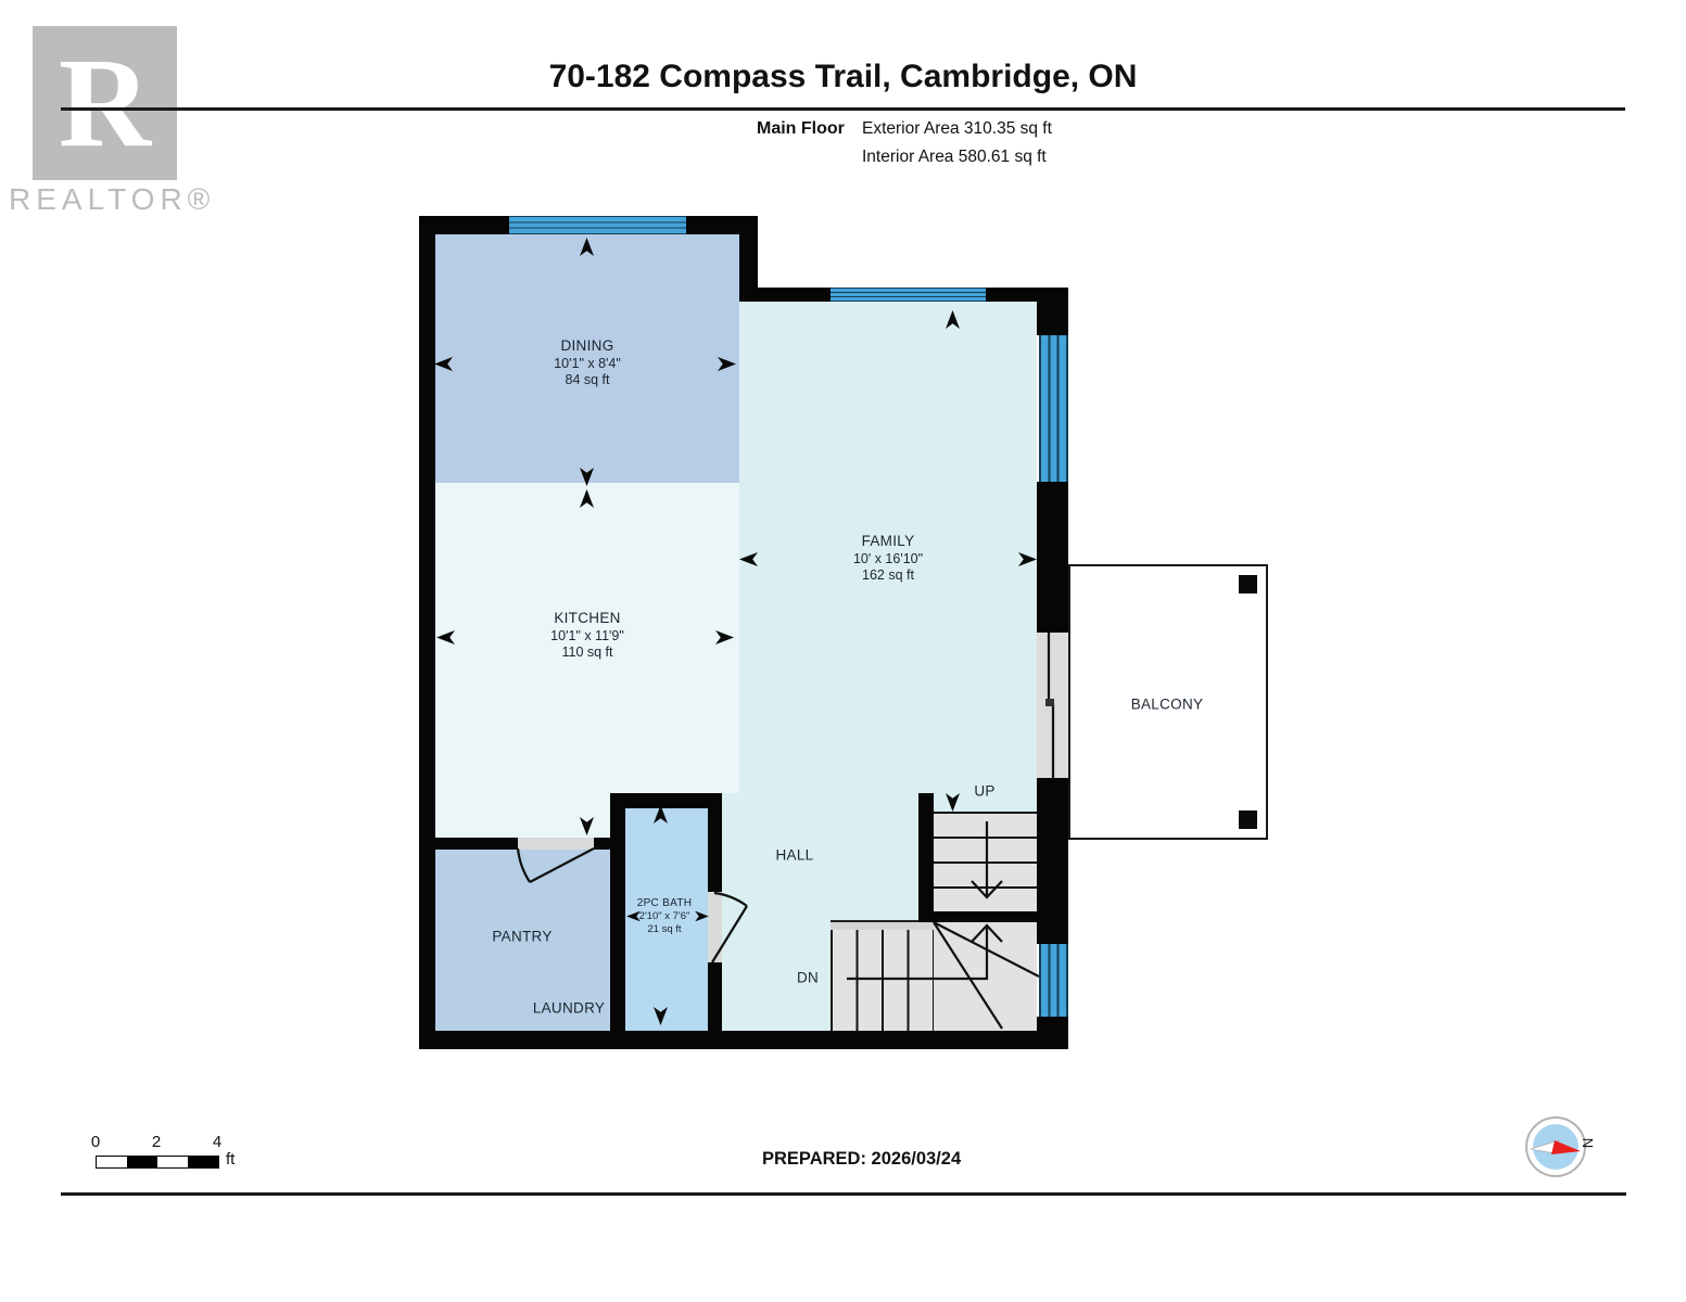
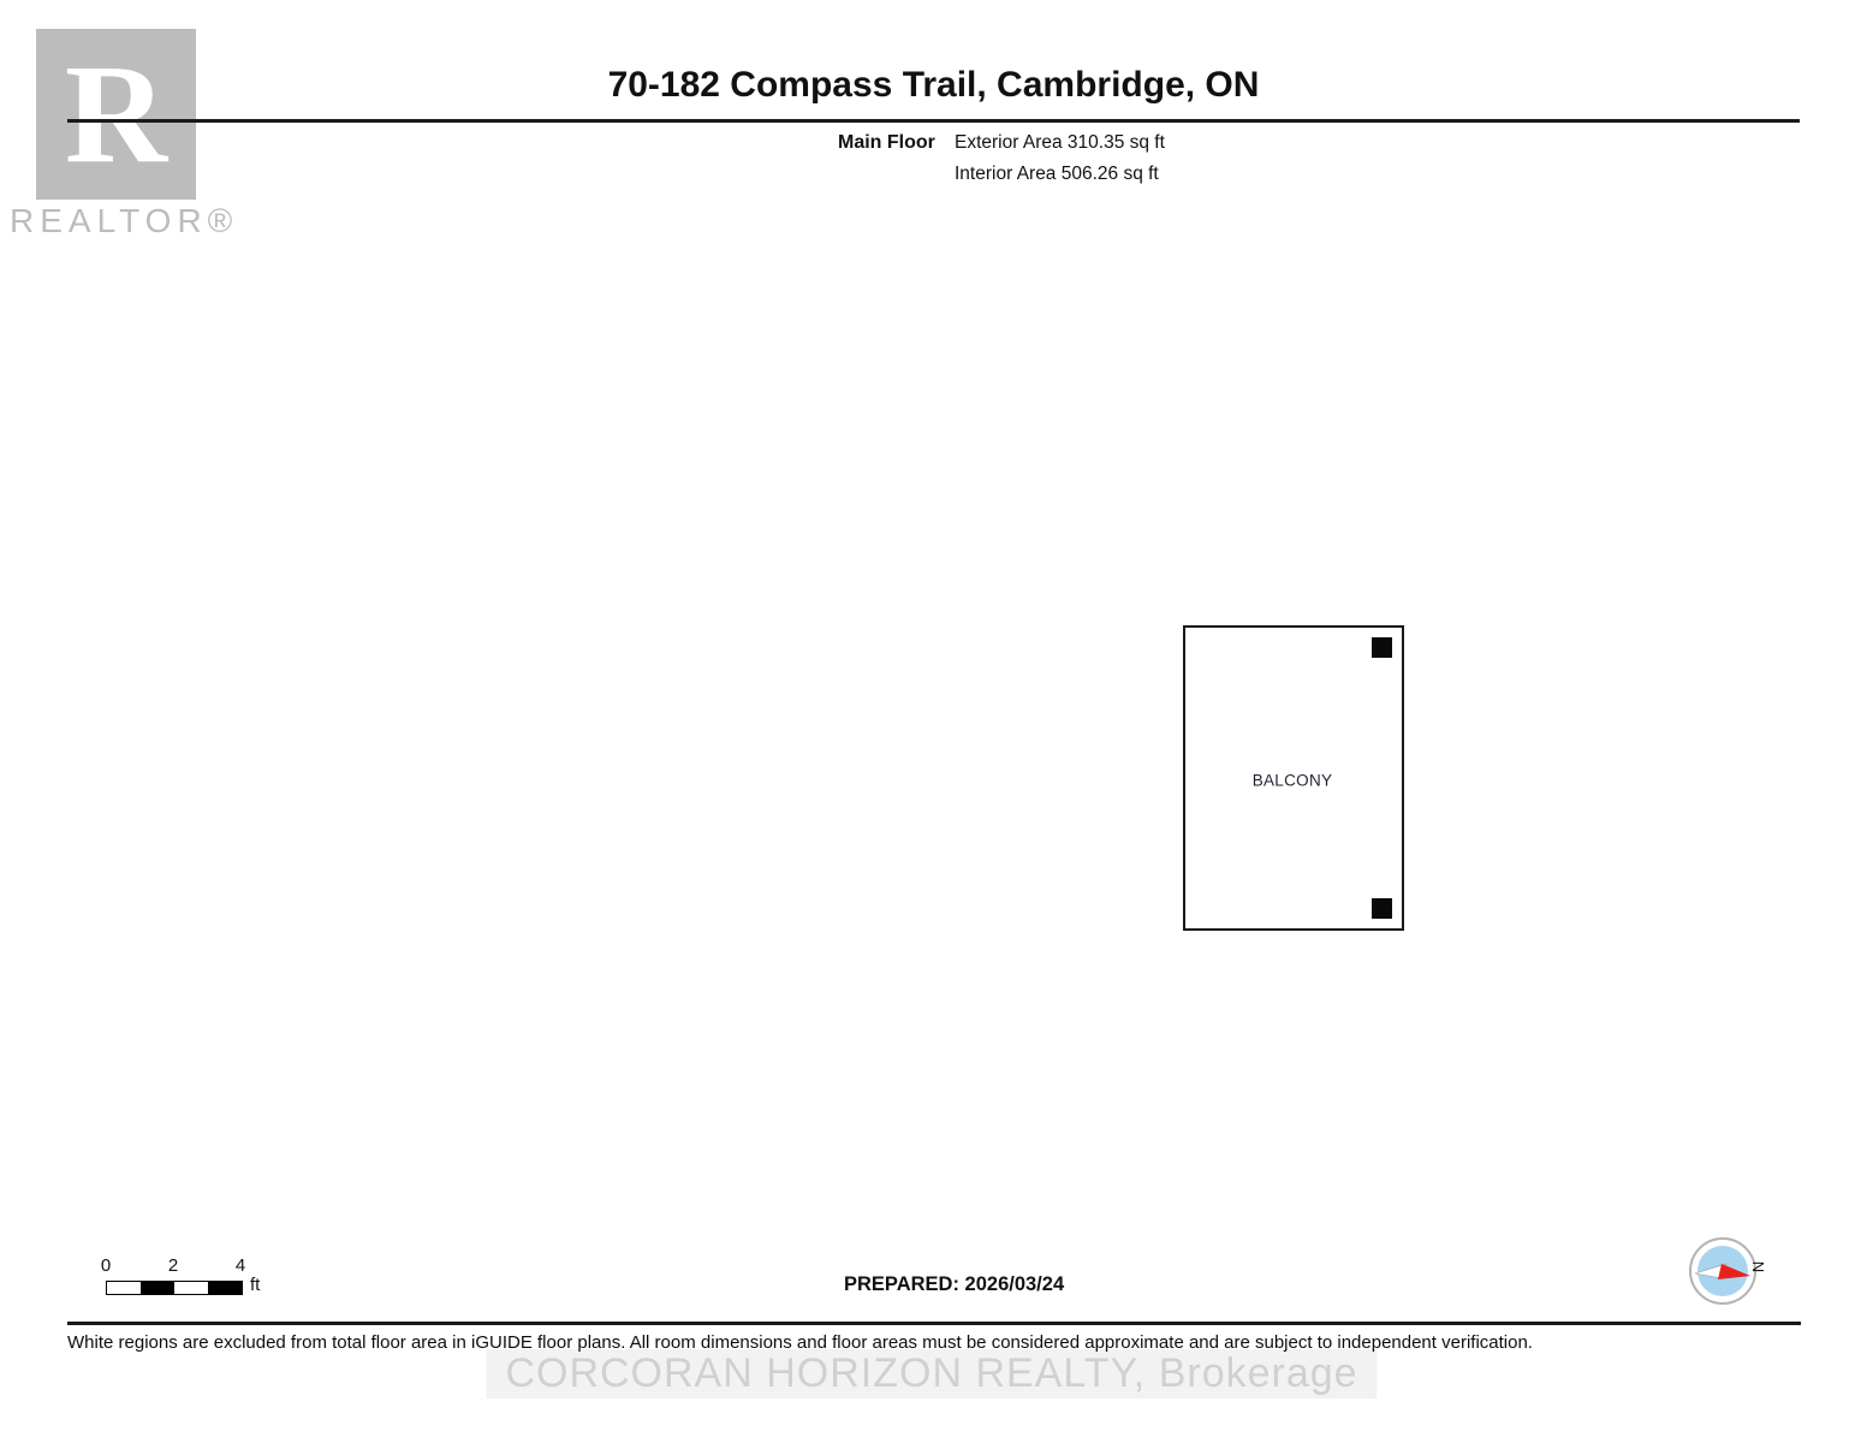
  R
  REALTOR®
  70-182 Compass Trail, Cambridge, ON
  Main Floor
  Exterior Area 310.35 sq ft
- Interior Area 580.61 sq ft
+ Interior Area 506.26 sq ft
- DINING
- 10'1" x 8'4"
- 84 sq ft
- KITCHEN
- 10'1" x 11'9"
- 110 sq ft
- FAMILY
- 10' x 16'10"
- 162 sq ft
- 2PC BATH
- 2'10" x 7'6"
- 21 sq ft
- PANTRY
- LAUNDRY
- HALL
- UP
- DN
  BALCONY
  0
  2
  4
  ft
  PREPARED: 2026/03/24
+ White regions are excluded from total floor area in iGUIDE floor plans. All room dimensions and floor areas must be considered approximate and are subject to independent verification.
+ CORCORAN HORIZON REALTY, Brokerage
